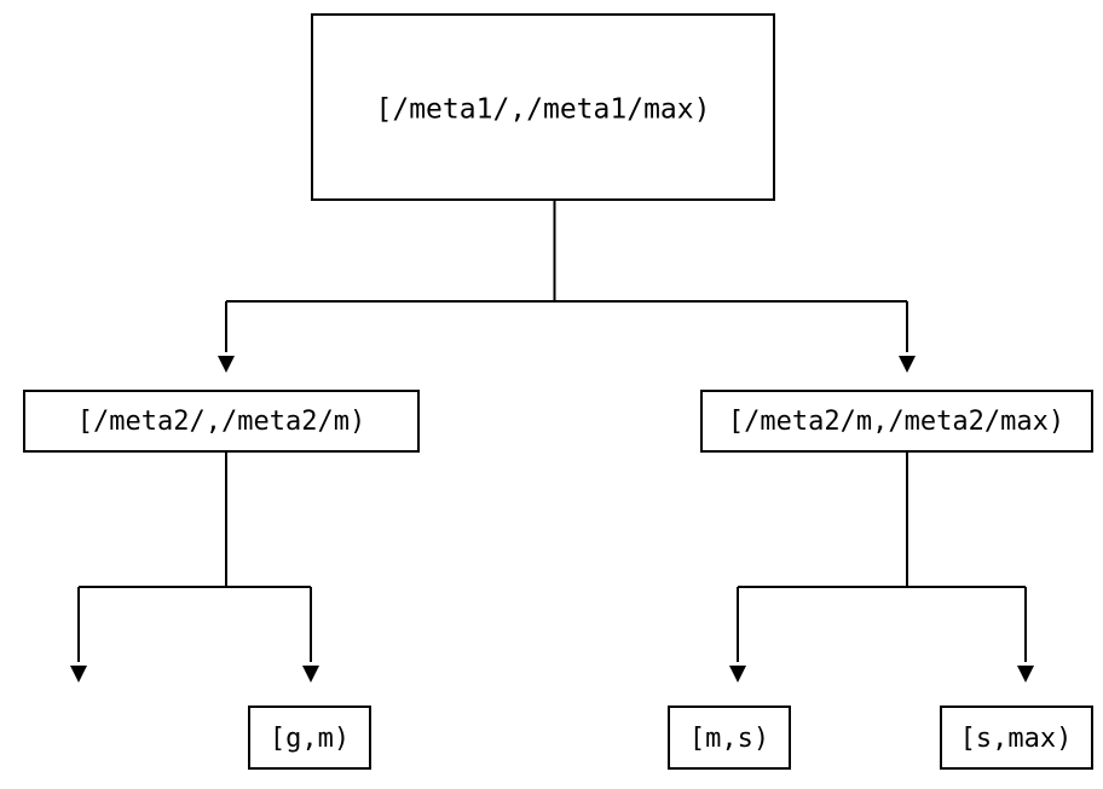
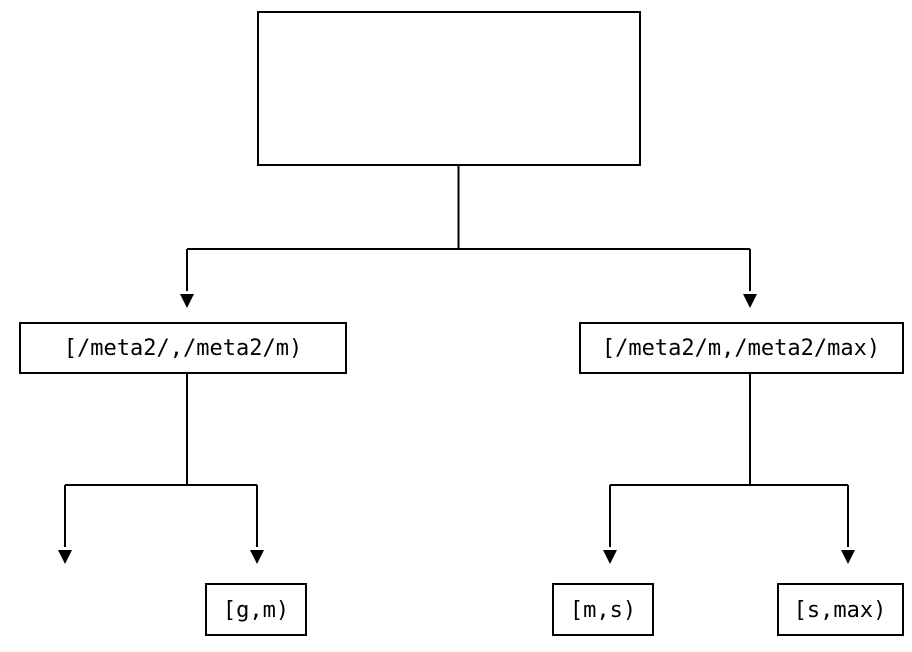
- [/meta1/,/meta1/max)
  [/meta2/,/meta2/m)
  [/meta2/m,/meta2/max)
  [g,m)
  [m,s)
  [s,max)
